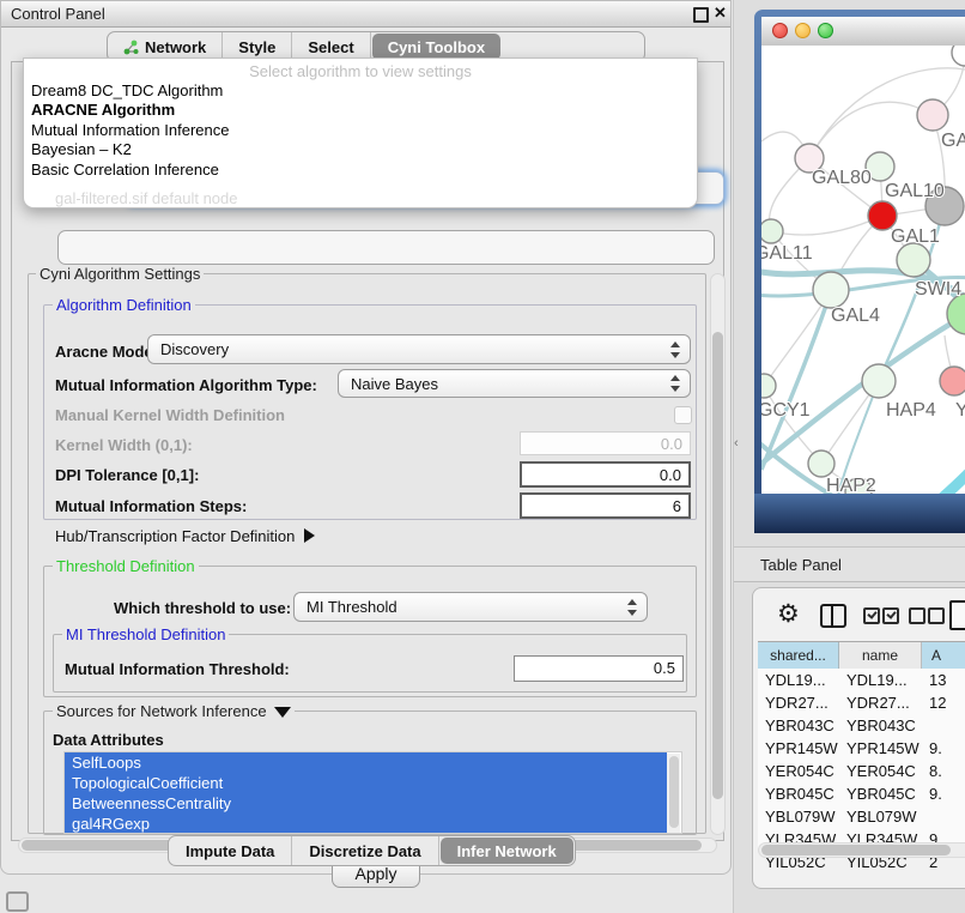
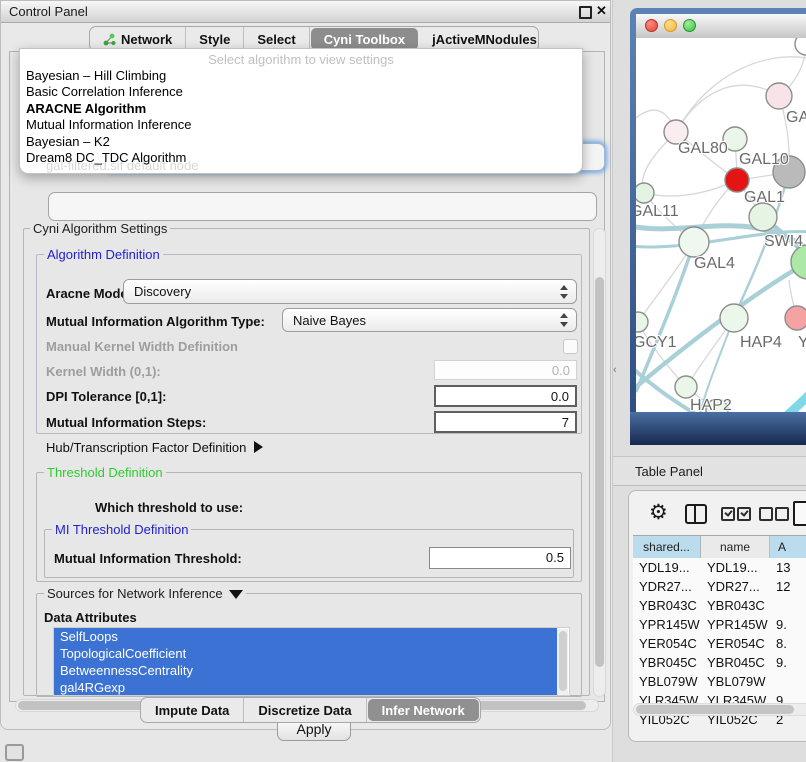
  Control Panel
  ✕
  Network
  Style
  Select
  Cyni Toolbox
+ jActiveMNodules
  Cyni Algorithm Settings
  Algorithm Definition
  Aracne Mod
  Discovery
  Mutual Information Algorithm Type:
  Naive Bayes
  Manual Kernel Width Definition
  Kernel Width (0,1):
  0.0
  DPI Tolerance [0,1]:
  0.0
  Mutual Information Steps:
- 6
+ 7
  Hub/Transcription Factor Definition
  Threshold Definition
  Which threshold to use:
- MI Threshold
  MI Threshold Definition
  Mutual Information Threshold:
  0.5
  Sources for Network Inference
  Data Attributes
  SelfLoops
  TopologicalCoefficient
  BetweennessCentrality
  gal4RGexp
  Apply
  Impute Data
  Discretize Data
  Infer Network
  Select algorithm to view settings
+ Bayesian – Hill Climbing
- Dream8 DC_TDC Algorithm
+ Basic Correlation Inference
  ARACNE Algorithm
  Mutual Information Inference
  Bayesian – K2
- Basic Correlation Inference
+ Dream8 DC_TDC Algorithm
  gal-filtered.sif default node
  ‹
  GAL80
  GAL10
  GAL1
  GAL11
  SWI4
  GAL4
  GCY1
  HAP4
  Y
  HAP2
  Table Panel
  ⚙
  shared...
  name
  A
  YDL19...
  YDL19...
  13
  YDR27...
  YDR27...
  12
  YBR043C
  YBR043C
  YPR145W
  YPR145W
  9.
  YER054C
  YER054C
  8.
  YBR045C
  YBR045C
  9.
  YBL079W
  YBL079W
  YLR345W
  YLR345W
  9.
  YIL052C
  YIL052C
  2
